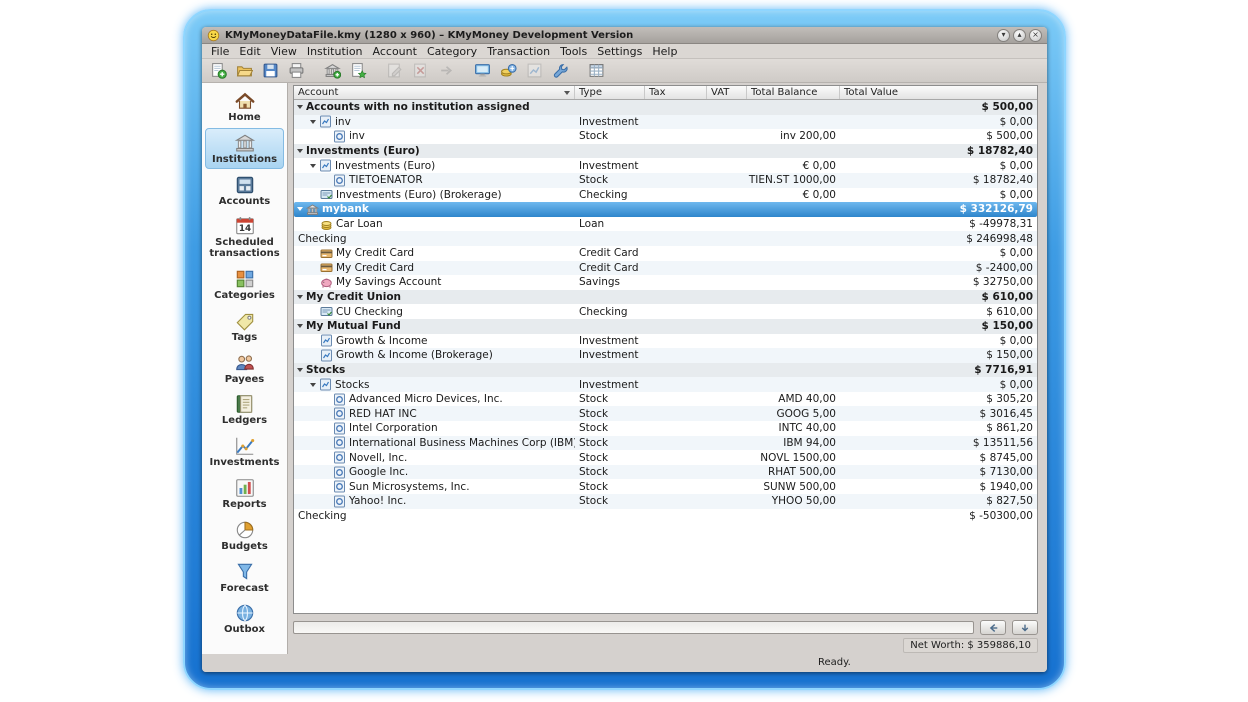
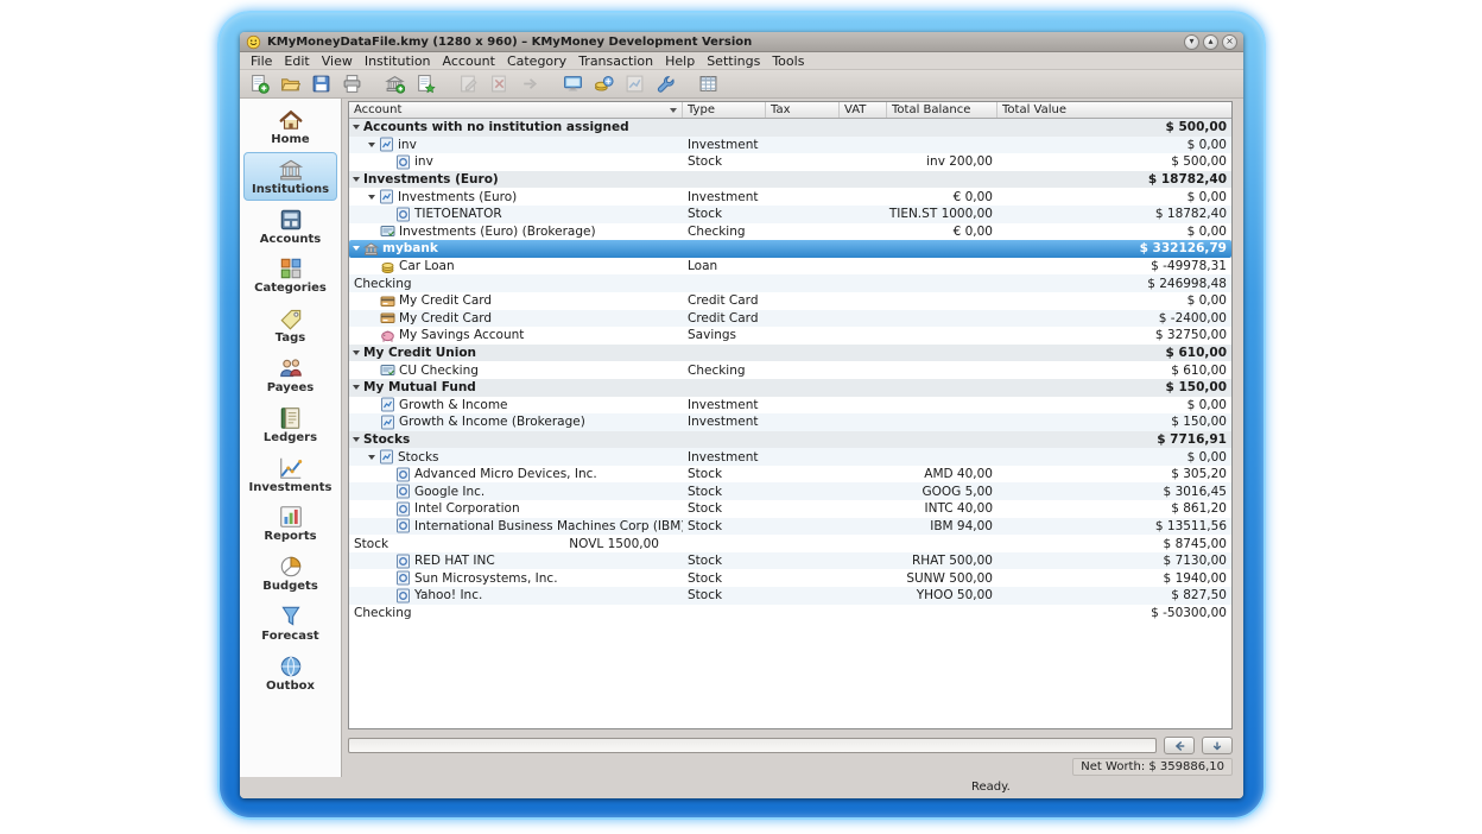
  KMyMoneyDataFile.kmy (1280 x 960) – KMyMoney Development Version
  ▾
  ▴
  ×
  File
  Edit
  View
  Institution
  Account
  Category
  Transaction
- Tools
+ Help
  Settings
- Help
+ Tools
  Home
  Institutions
  Accounts
- 14
- Scheduled transactions
  Categories
  Tags
  Payees
  Ledgers
  Investments
  Reports
  Budgets
  Forecast
  Outbox
  Account
  Type
  Tax
  VAT
  Total Balance
  Total Value
  Accounts with no institution assigned
  $ 500,00
  inv
  Investment
  $ 0,00
  inv
  Stock
  inv 200,00
  $ 500,00
  Investments (Euro)
  $ 18782,40
  Investments (Euro)
  Investment
  € 0,00
  $ 0,00
  TIETOENATOR
  Stock
  TIEN.ST 1000,00
  $ 18782,40
  Investments (Euro) (Brokerage)
  Checking
  € 0,00
  $ 0,00
  mybank
  $ 332126,79
  Car Loan
  Loan
  $ -49978,31
  Checking
  $ 246998,48
  My Credit Card
  Credit Card
  $ 0,00
  My Credit Card
  Credit Card
  $ -2400,00
  My Savings Account
  Savings
  $ 32750,00
  My Credit Union
  $ 610,00
  CU Checking
  Checking
  $ 610,00
  My Mutual Fund
  $ 150,00
  Growth & Income
  Investment
  $ 0,00
  Growth & Income (Brokerage)
  Investment
  $ 150,00
  Stocks
  $ 7716,91
  Stocks
  Investment
  $ 0,00
  Advanced Micro Devices, Inc.
  Stock
  AMD 40,00
  $ 305,20
- RED HAT INC
+ Google Inc.
  Stock
  GOOG 5,00
  $ 3016,45
  Intel Corporation
  Stock
  INTC 40,00
  $ 861,20
  International Business Machines Corp (IBM
  Stock
  IBM 94,00
  $ 13511,56
- Novell, Inc.
  Stock
  NOVL 1500,00
  $ 8745,00
- Google Inc.
+ RED HAT INC
  Stock
  RHAT 500,00
  $ 7130,00
  Sun Microsystems, Inc.
  Stock
  SUNW 500,00
  $ 1940,00
  Yahoo! Inc.
  Stock
  YHOO 50,00
  $ 827,50
  Checking
  $ -50300,00
  Net Worth: $ 359886,10
  Ready.
